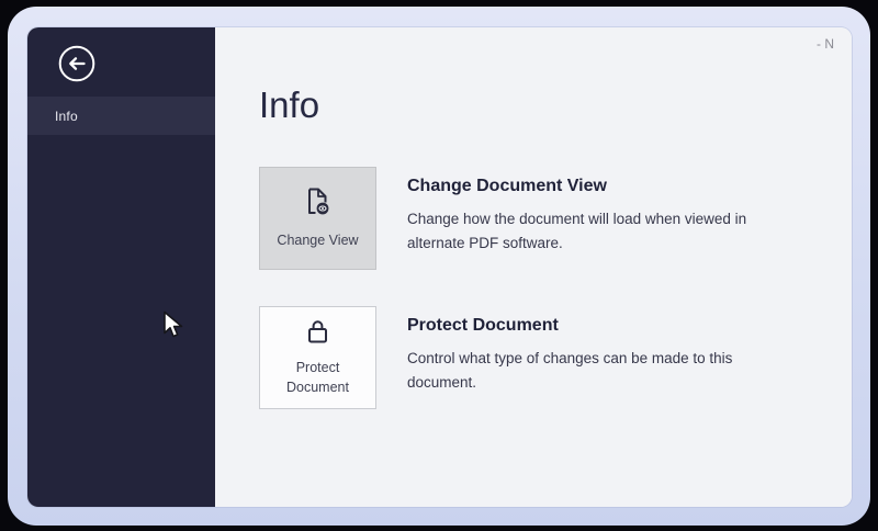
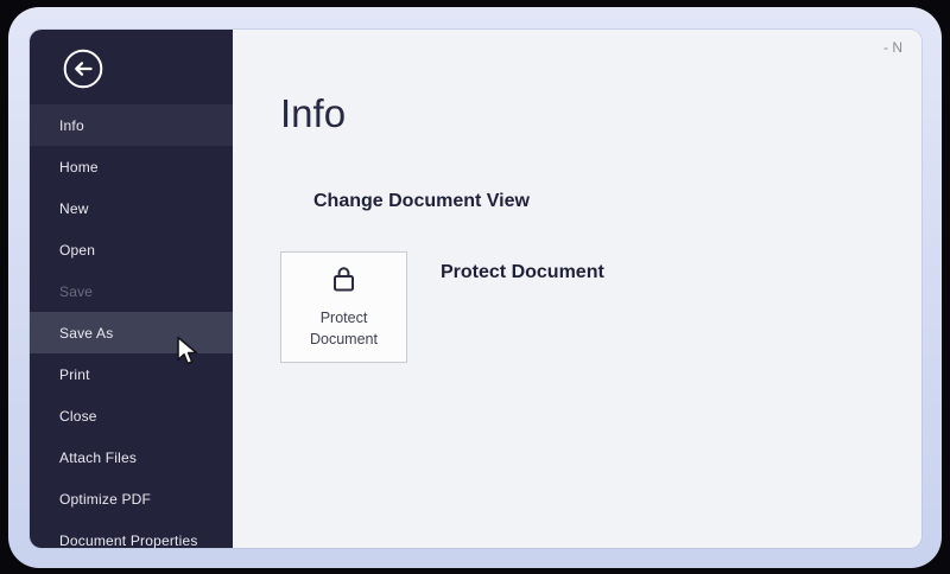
  Info
+ Home
+ New
+ Open
+ Save
+ Save As
+ Print
+ Close
+ Attach Files
+ Optimize PDF
+ Document Properties
  - N
  Info
- Change View
  Change Document View
- Change how the document will load when viewed in alternate PDF software.
  Protect Document
  Protect Document
- Control what type of changes can be made to this document.
